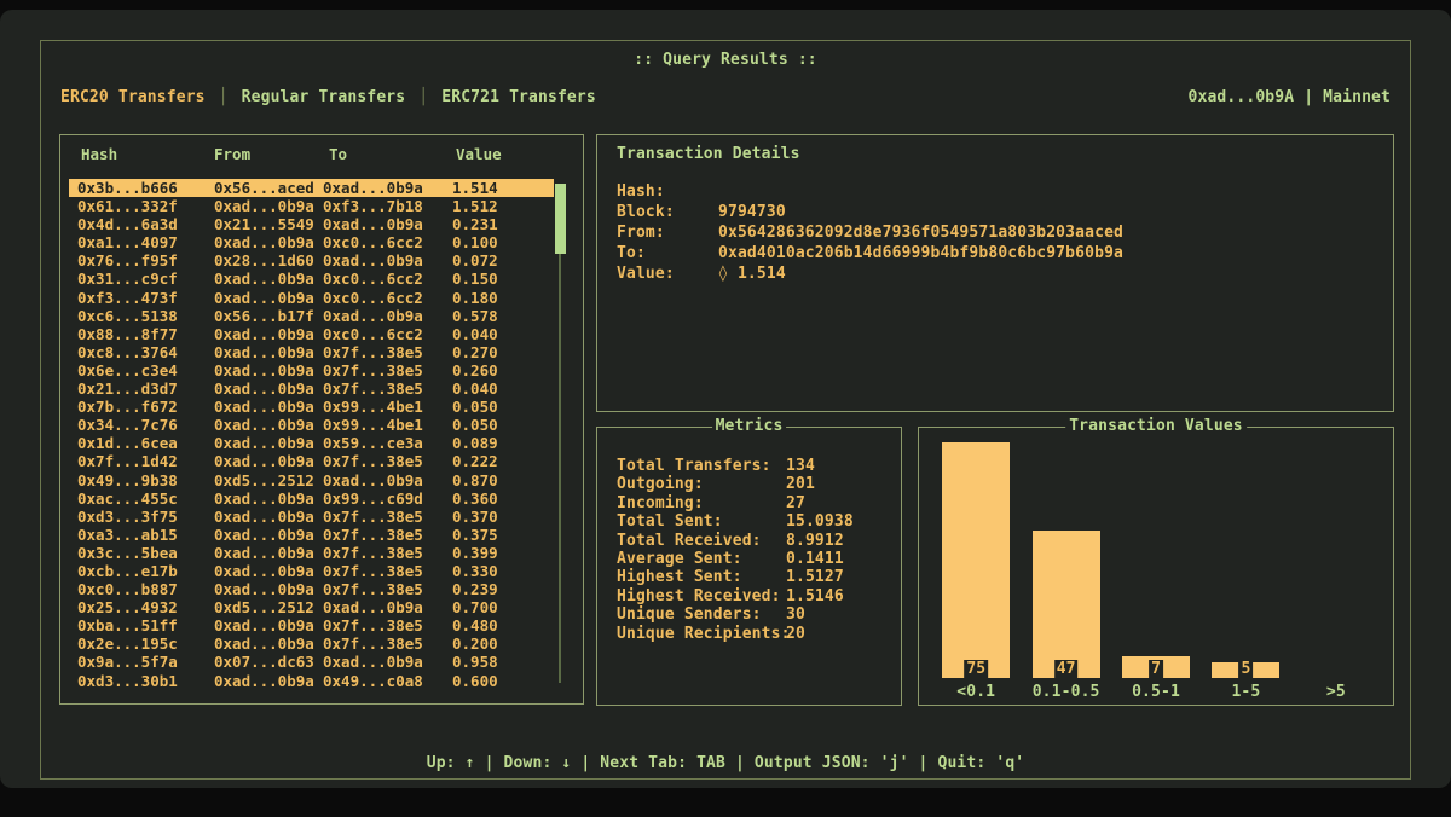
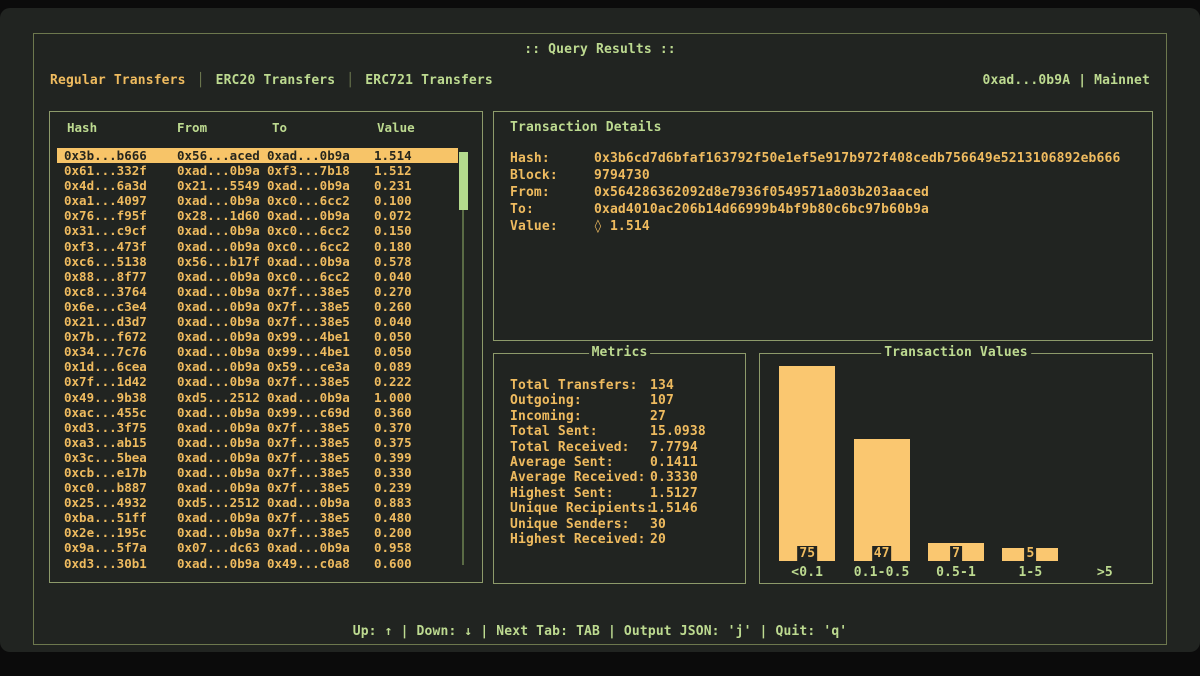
  :: Query Results ::
- ERC20 Transfers
+ Regular Transfers
  │
- Regular Transfers
+ ERC20 Transfers
  │
  ERC721 Transfers
  0xad...0b9A | Mainnet
  Hash
  From
  To
  Value
  0x3b...b666
  0x56...aced
  0xad...0b9a
  1.514
  0x61...332f
  0xad...0b9a
  0xf3...7b18
  1.512
  0x4d...6a3d
  0x21...5549
  0xad...0b9a
  0.231
  0xa1...4097
  0xad...0b9a
  0xc0...6cc2
  0.100
  0x76...f95f
  0x28...1d60
  0xad...0b9a
  0.072
  0x31...c9cf
  0xad...0b9a
  0xc0...6cc2
  0.150
  0xf3...473f
  0xad...0b9a
  0xc0...6cc2
  0.180
  0xc6...5138
  0x56...b17f
  0xad...0b9a
  0.578
  0x88...8f77
  0xad...0b9a
  0xc0...6cc2
  0.040
  0xc8...3764
  0xad...0b9a
  0x7f...38e5
  0.270
  0x6e...c3e4
  0xad...0b9a
  0x7f...38e5
  0.260
  0x21...d3d7
  0xad...0b9a
  0x7f...38e5
  0.040
  0x7b...f672
  0xad...0b9a
  0x99...4be1
  0.050
  0x34...7c76
  0xad...0b9a
  0x99...4be1
  0.050
  0x1d...6cea
  0xad...0b9a
  0x59...ce3a
  0.089
  0x7f...1d42
  0xad...0b9a
  0x7f...38e5
  0.222
  0x49...9b38
  0xd5...2512
  0xad...0b9a
- 0.870
+ 1.000
  0xac...455c
  0xad...0b9a
  0x99...c69d
  0.360
  0xd3...3f75
  0xad...0b9a
  0x7f...38e5
  0.370
  0xa3...ab15
  0xad...0b9a
  0x7f...38e5
  0.375
  0x3c...5bea
  0xad...0b9a
  0x7f...38e5
  0.399
  0xcb...e17b
  0xad...0b9a
  0x7f...38e5
  0.330
  0xc0...b887
  0xad...0b9a
  0x7f...38e5
  0.239
  0x25...4932
  0xd5...2512
  0xad...0b9a
- 0.700
+ 0.883
  0xba...51ff
  0xad...0b9a
  0x7f...38e5
  0.480
  0x2e...195c
  0xad...0b9a
  0x7f...38e5
  0.200
  0x9a...5f7a
  0x07...dc63
  0xad...0b9a
  0.958
  0xd3...30b1
  0xad...0b9a
  0x49...c0a8
  0.600
  Transaction Details
  Hash:
+ 0x3b6cd7d6bfaf163792f50e1ef5e917b972f408cedb756649e5213106892eb666
  Block:
  9794730
  From:
  0x564286362092d8e7936f0549571a803b203aaced
  To:
  0xad4010ac206b14d66999b4bf9b80c6bc97b60b9a
  Value:
  ◊ 1.514
  Metrics
  Total Transfers:
  134
  Outgoing:
- 201
+ 107
  Incoming:
  27
  Total Sent:
  15.0938
  Total Received:
- 8.9912
+ 7.7794
  Average Sent:
  0.1411
+ Average Received:
+ 0.3330
  Highest Sent:
  1.5127
- Highest Received:
+ Unique Recipients:
  1.5146
  Unique Senders:
  30
- Unique Recipients:
+ Highest Received:
  20
  Transaction Values
  75
  47
  7
  5
  <0.1
  0.1-0.5
  0.5-1
  1-5
  >5
  Up: ↑ | Down: ↓ | Next Tab: TAB | Output JSON: 'j' | Quit: 'q'
